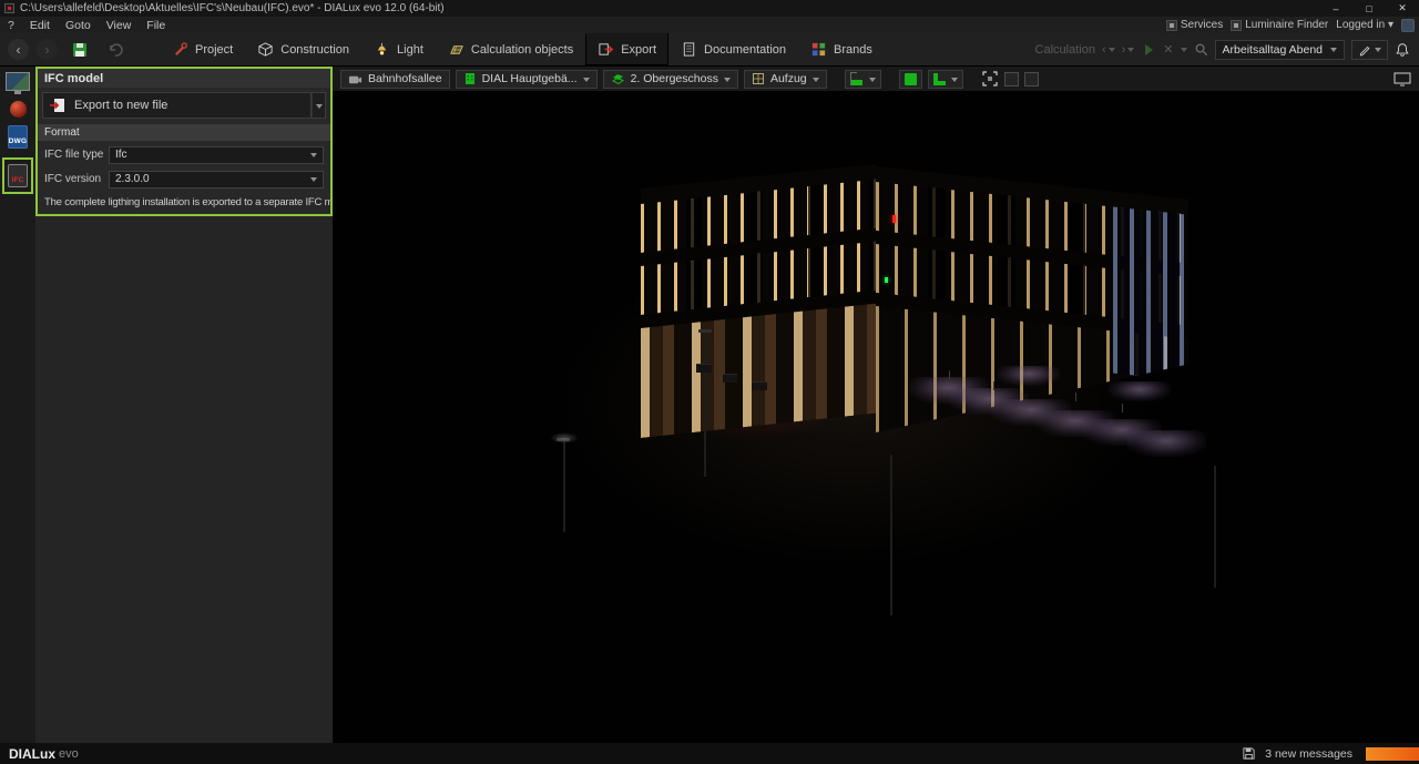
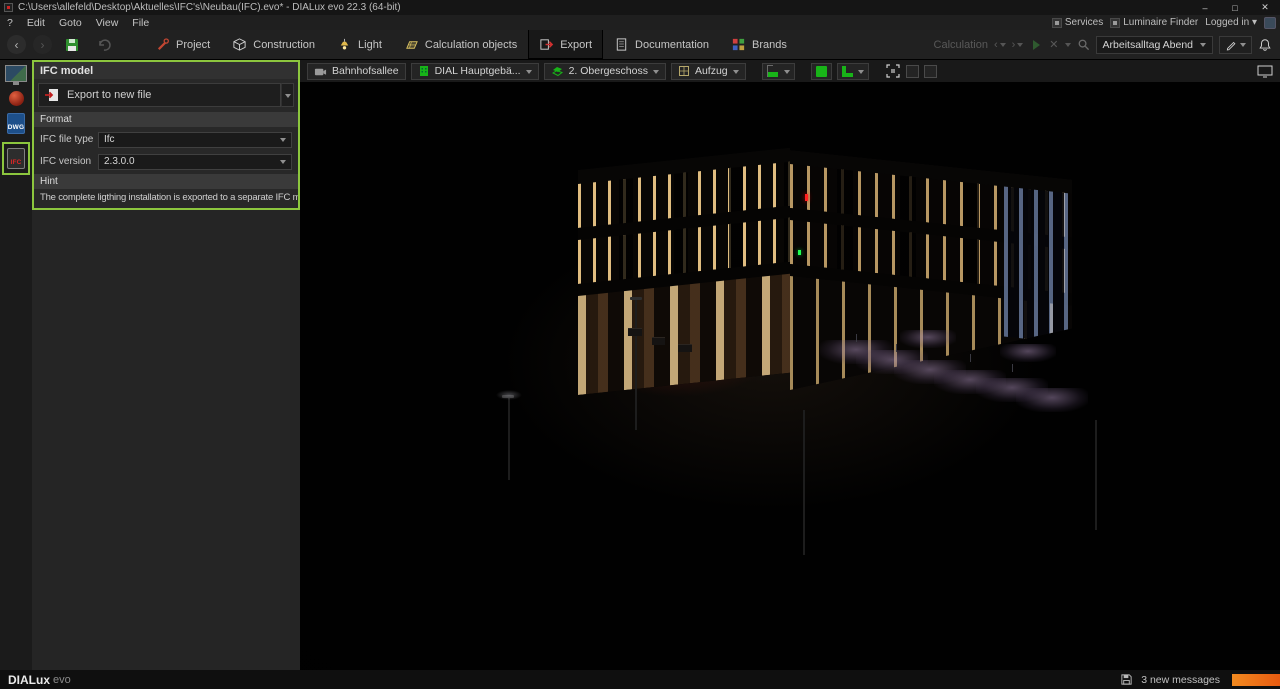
- C:\Users\allefeld\Desktop\Aktuelles\IFC's\Neubau(IFC).evo* - DIALux evo 12.0 (64-bit)
+ C:\Users\allefeld\Desktop\Aktuelles\IFC's\Neubau(IFC).evo* - DIALux evo 22.3 (64-bit)
  –
  □
  ✕
  ?
  Edit
  Goto
  View
  File
  Services
  Luminaire Finder
  Logged in ▾
  ‹
  ›
  Project
  Construction
  Light
  Calculation objects
  Export
  Documentation
  Brands
  Calculation
  ‹
  ›
  ✕
  Arbeitsalltag Abend
  IFC model
  Export to new file
  Format
  IFC file type
  Ifc
  IFC version
  2.3.0.0
+ Hint
  The complete ligthing installation is exported to a separate IFC m
  Bahnhofsallee
  DIAL Hauptgebä...
  2. Obergeschoss
  Aufzug
  DIALux
  evo
  3 new messages
